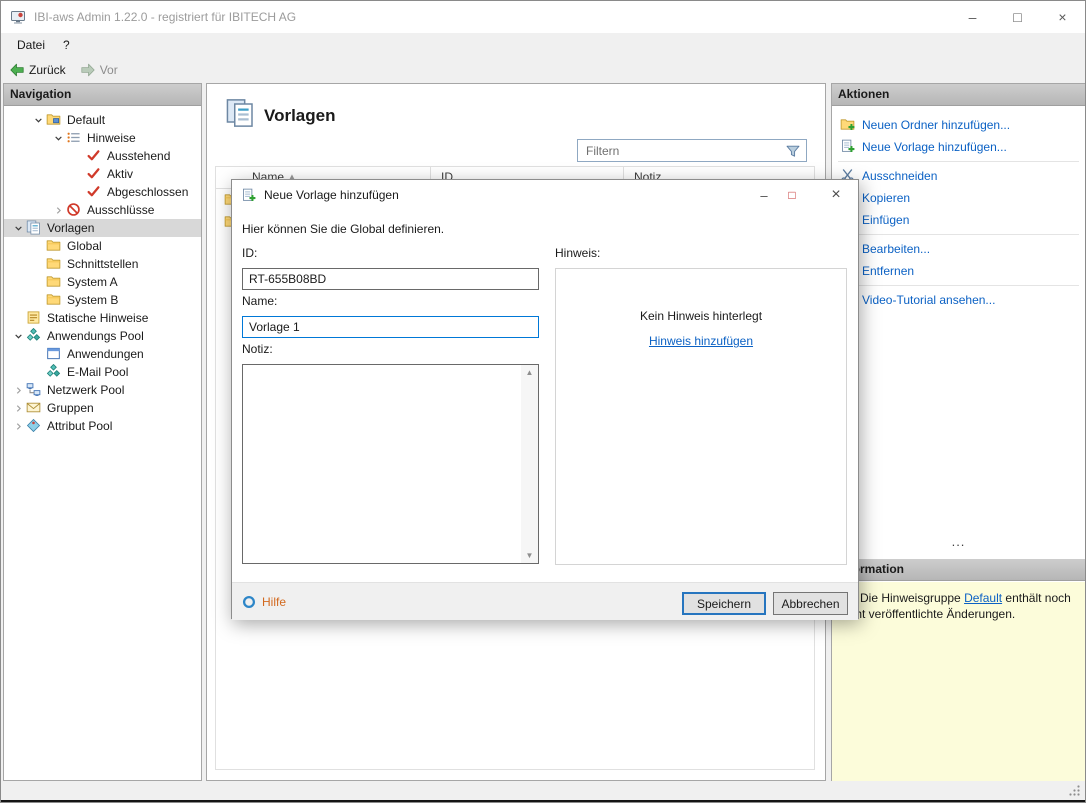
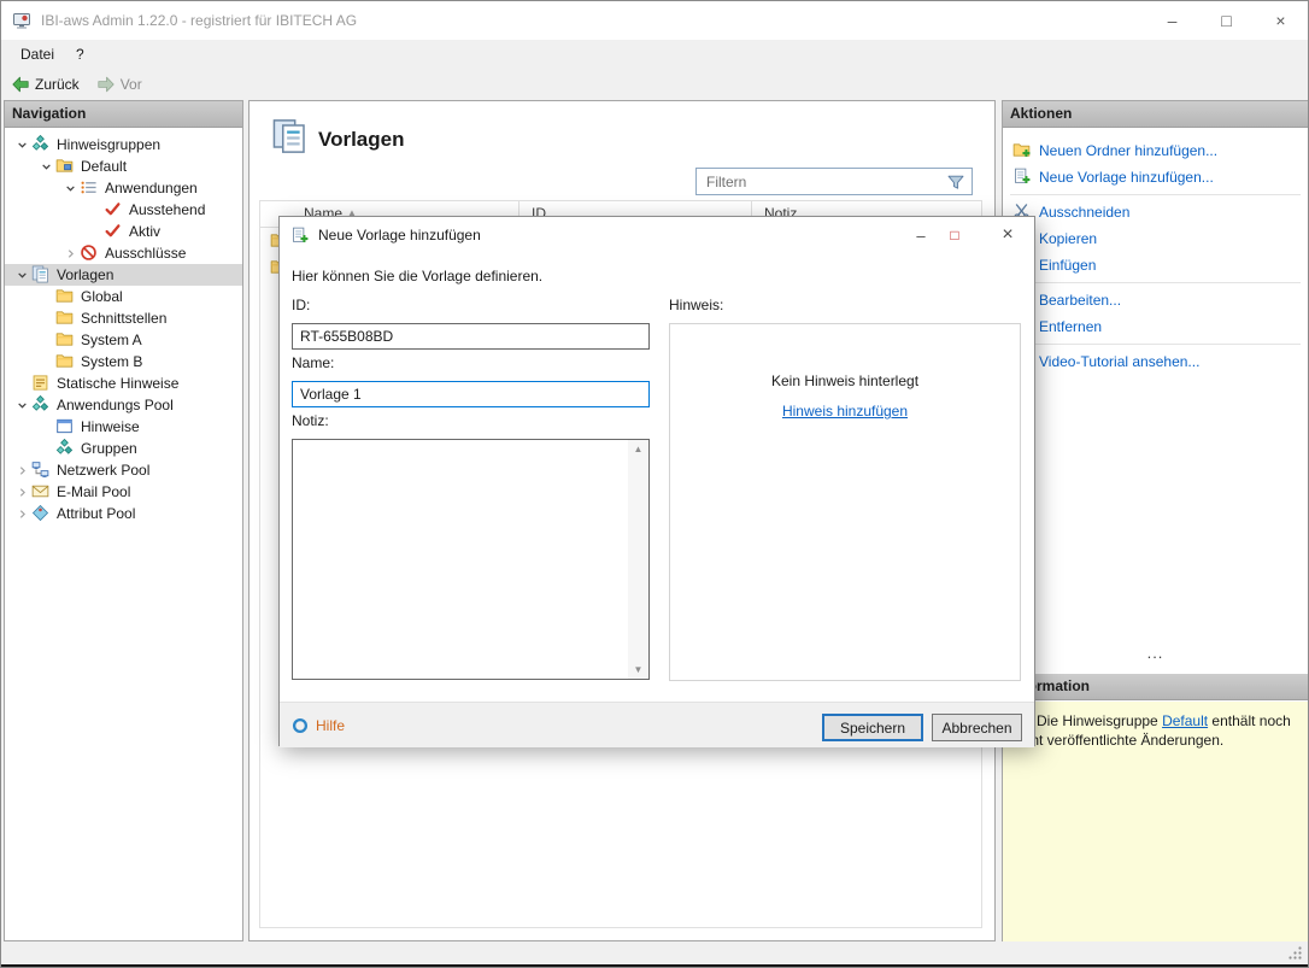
  IBI-aws Admin 1.22.0 - registriert für IBITECH AG
  –
  □
  ×
  Datei
  ?
  Zurück
  Vor
  Navigation
+ Hinweisgruppen
  Default
- Hinweise
+ Anwendungen
  Ausstehend
  Aktiv
- Abgeschlossen
  Ausschlüsse
  Vorlagen
  Global
  Schnittstellen
  System A
  System B
  Statische Hinweise
  Anwendungs Pool
- Anwendungen
+ Hinweise
- E-Mail Pool
+ Gruppen
  Netzwerk Pool
- Gruppen
+ E-Mail Pool
  Attribut Pool
  Vorlagen
  Filtern
  Name ▲
  ID
  Notiz
  Aktionen
  Neuen Ordner hinzufügen...
  Neue Vorlage hinzufügen...
  Ausschneiden
  Kopieren
  Einfügen
  Bearbeiten...
  Entfernen
  Video-Tutorial ansehen...
  ...
  Die Hinweisgruppe Default enthält noch t veröffentlichte Änderungen.
  Neue Vorlage hinzufügen
  –
  □
  ×
- Hier können Sie die Global definieren.
+ Hier können Sie die Vorlage definieren.
  ID:
  RT-655B08BD
  Name:
  Vorlage 1
  Notiz:
  ▲
  ▼
  Hinweis:
  Kein Hinweis hinterlegt
  Hinweis hinzufügen
  Hilfe
  Speichern
  Abbrechen
